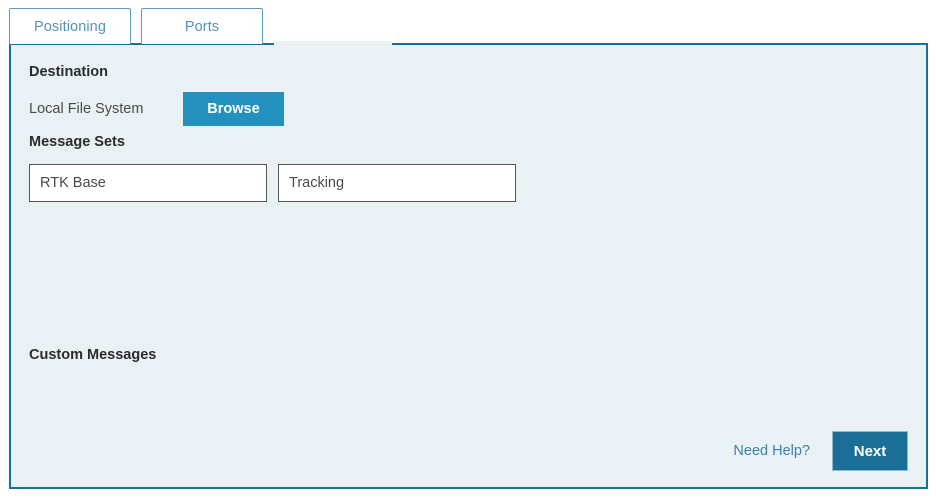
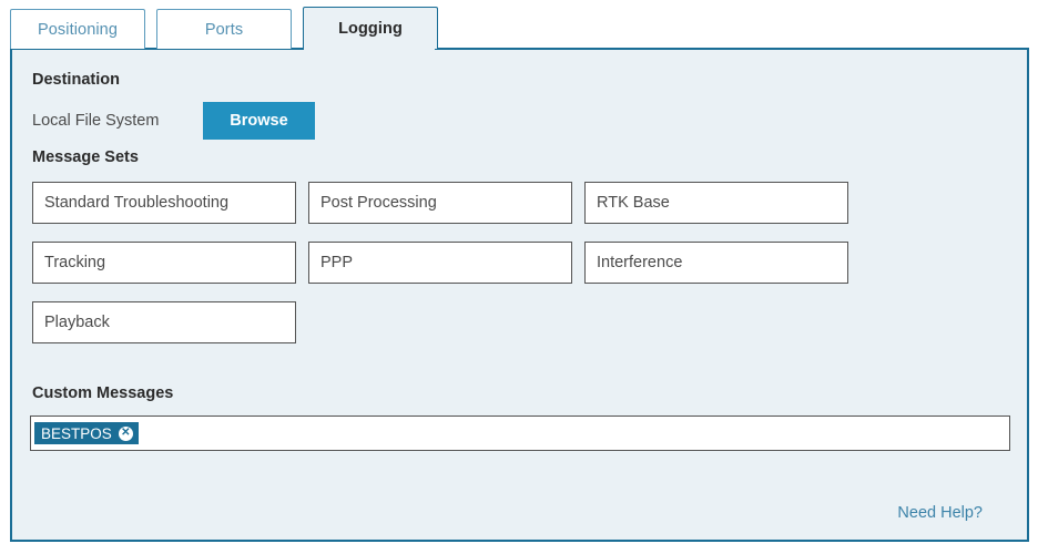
  Positioning
  Ports
+ Logging
  Destination
  Local File System
  Browse
  Message Sets
+ Standard Troubleshooting
+ Post Processing
  RTK Base
  Tracking
+ PPP
+ Interference
+ Playback
  Custom Messages
+ BESTPOS
+ ✕
  Need Help?
- Next
